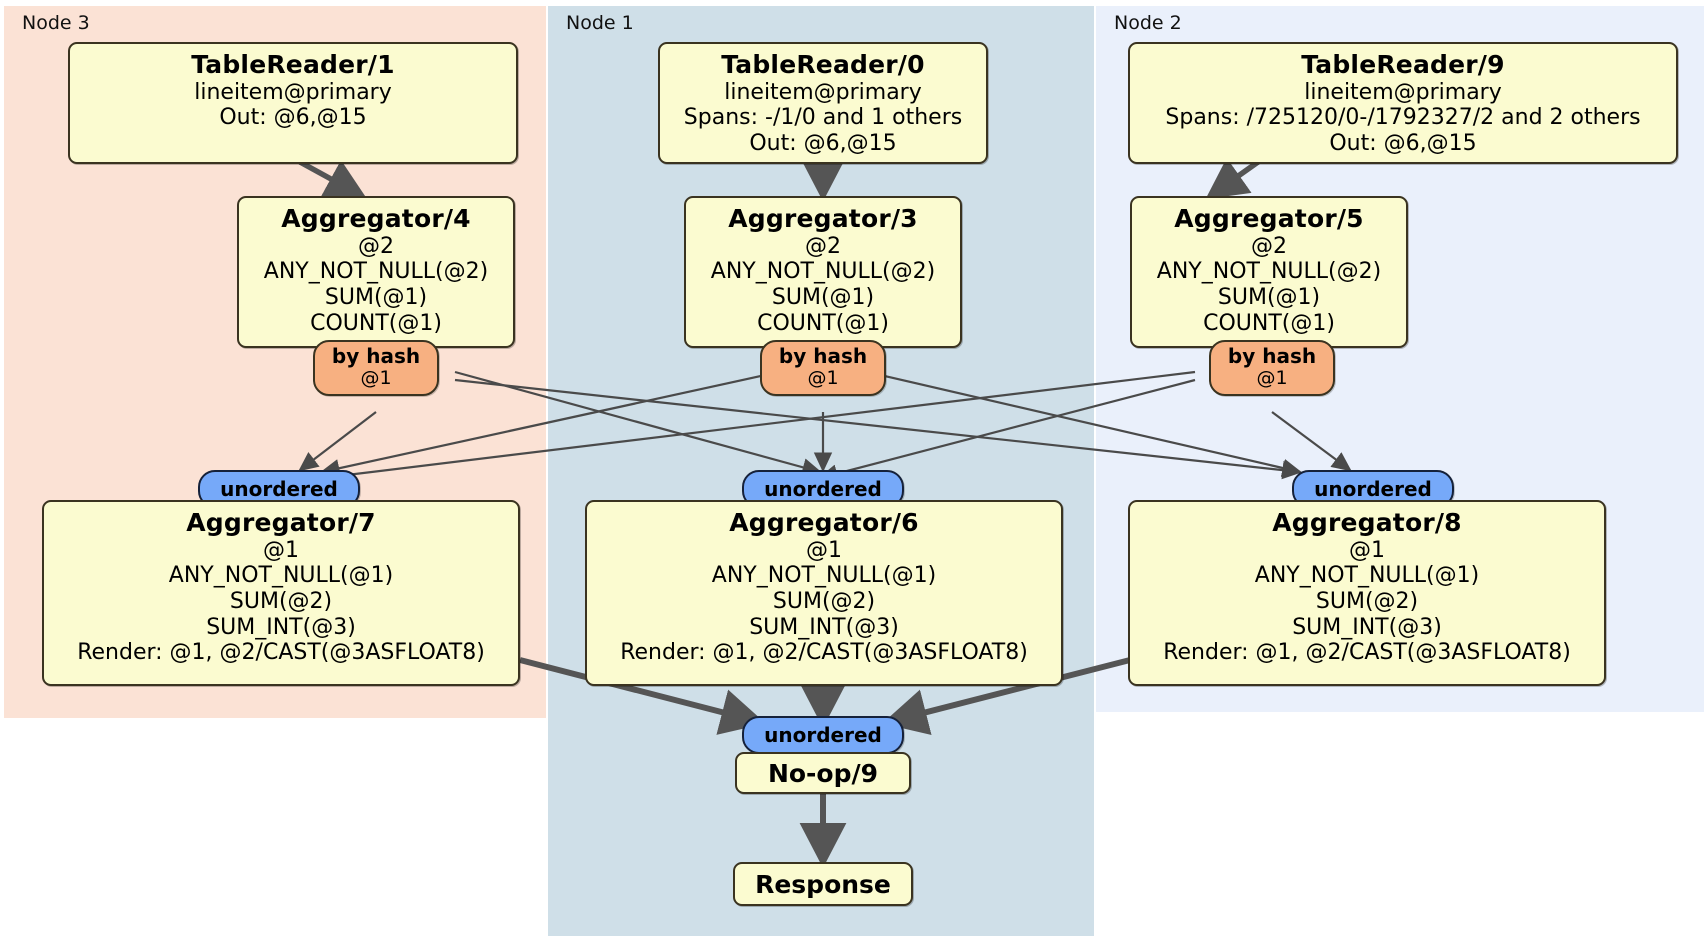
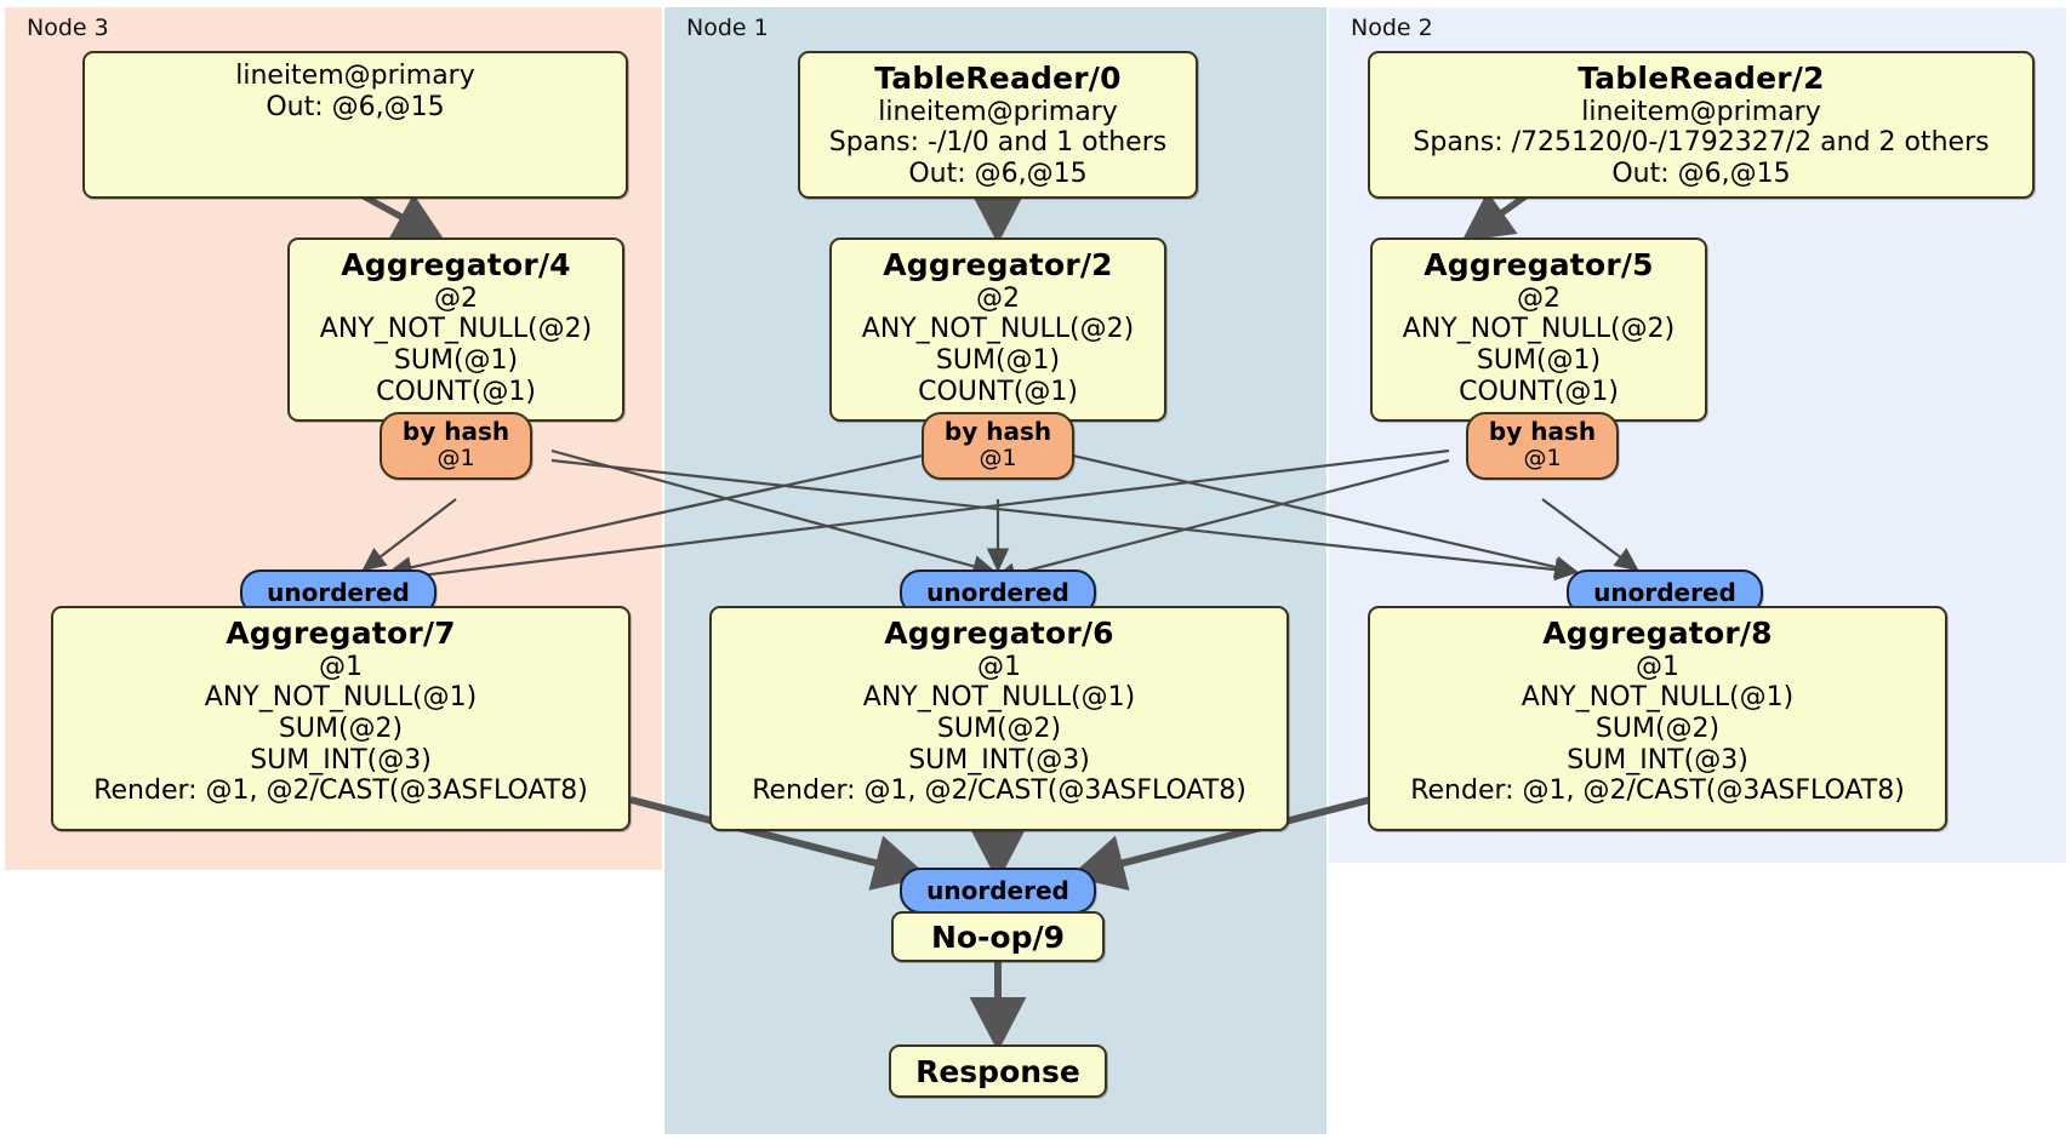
  Node 3
  Node 1
  Node 2
- TableReader/1
  lineitem@primary
  Out: @6,@15
  TableReader/0
  lineitem@primary
  Spans: -/1/0 and 1 others
  Out: @6,@15
- TableReader/9
+ TableReader/2
  lineitem@primary
  Spans: /725120/0-/1792327/2 and 2 others
  Out: @6,@15
  Aggregator/4
  @2
  ANY_NOT_NULL(@2)
  SUM(@1)
  COUNT(@1)
- Aggregator/3
+ Aggregator/2
  @2
  ANY_NOT_NULL(@2)
  SUM(@1)
  COUNT(@1)
  Aggregator/5
  @2
  ANY_NOT_NULL(@2)
  SUM(@1)
  COUNT(@1)
  by hash
  @1
  by hash
  @1
  by hash
  @1
  unordered
  unordered
  unordered
  Aggregator/7
  @1
  ANY_NOT_NULL(@1)
  SUM(@2)
  SUM_INT(@3)
  Render: @1, @2/CAST(@3ASFLOAT8)
  Aggregator/6
  @1
  ANY_NOT_NULL(@1)
  SUM(@2)
  SUM_INT(@3)
  Render: @1, @2/CAST(@3ASFLOAT8)
  Aggregator/8
  @1
  ANY_NOT_NULL(@1)
  SUM(@2)
  SUM_INT(@3)
  Render: @1, @2/CAST(@3ASFLOAT8)
  unordered
  No-op/9
  Response
